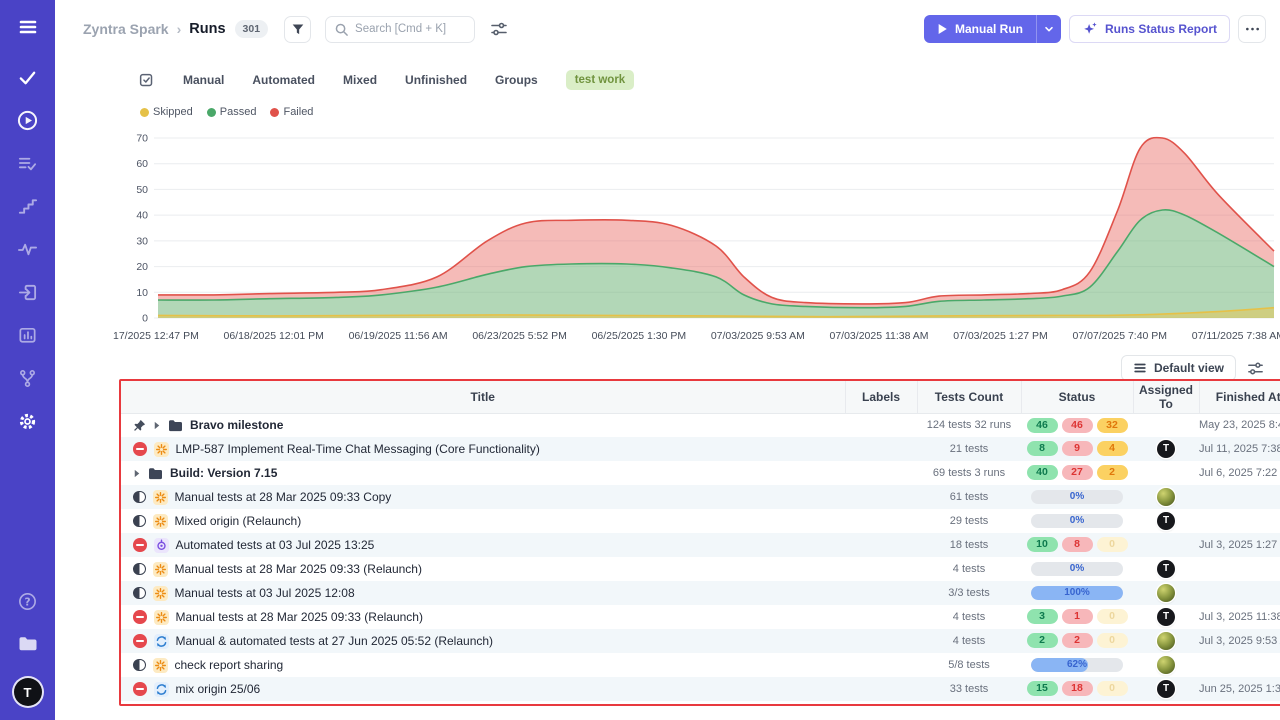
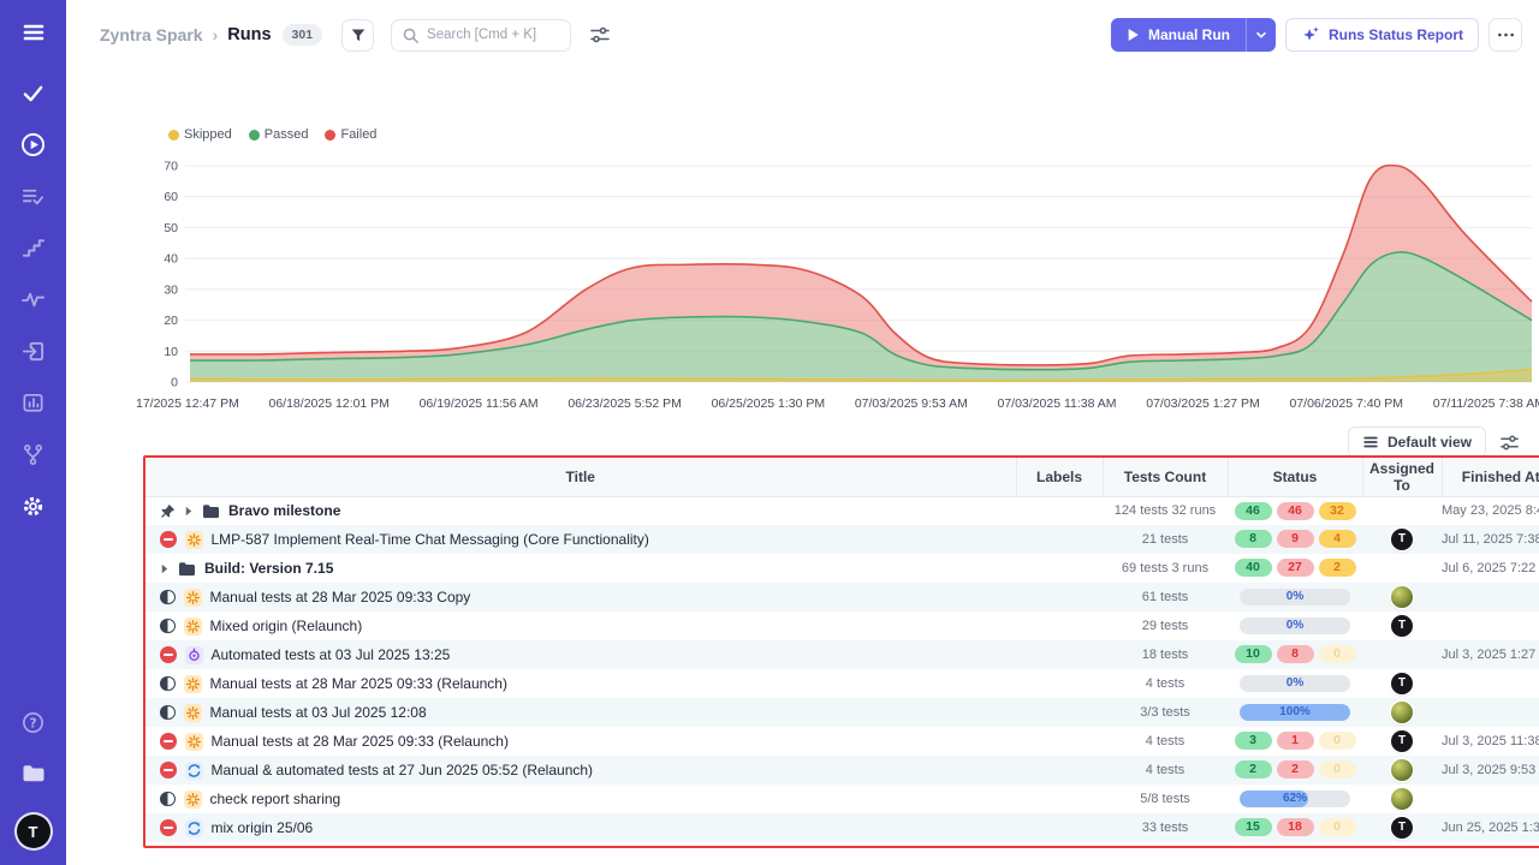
  ?
  T
  Zyntra Spark
  ›
  Runs
  301
  Search [Cmd + K]
  Manual Run
  Runs Status Report
- Manual
- Automated
- Mixed
- Unfinished
- Groups
- test work
  Skipped
  Passed
  Failed
  0
  10
  20
  30
  40
  50
  60
  70
  17/2025 12:47 PM
  06/18/2025 12:01 PM
  06/19/2025 11:56 AM
  06/23/2025 5:52 PM
  06/25/2025 1:30 PM
  07/03/2025 9:53 AM
  07/03/2025 11:38 AM
  07/03/2025 1:27 PM
- 07/07/2025 7:40 PM
+ 07/06/2025 7:40 PM
  07/11/2025 7:38 A
  Default view
  Title	Labels	Tests Count	Status	Assigned To	Finished At
  Bravo milestone		124 tests 32 runs	46 46 32		May 23, 2025 8:
  LMP-587 Implement Real-Time Chat Messaging (Core Functionality)		21 tests	8 9 4	T	Jul 11, 2025 7:3
  Build: Version 7.15		69 tests 3 runs	40 27 2		Jul 6, 2025 7:22
  Manual tests at 28 Mar 2025 09:33 Copy		61 tests	0%
  Mixed origin (Relaunch)		29 tests	0%	T
  Automated tests at 03 Jul 2025 13:25		18 tests	10 8 0		Jul 3, 2025 1:27
  Manual tests at 28 Mar 2025 09:33 (Relaunch)		4 tests	0%	T
  Manual tests at 03 Jul 2025 12:08		3/3 tests	100%
  Manual tests at 28 Mar 2025 09:33 (Relaunch)		4 tests	3 1 0	T	Jul 3, 2025 11:3
  Manual & automated tests at 27 Jun 2025 05:52 (Relaunch)		4 tests	2 2 0		Jul 3, 2025 9:53
  check report sharing		5/8 tests	62%
  mix origin 25/06		33 tests	15 18 0	T	Jun 25, 2025 1:3
